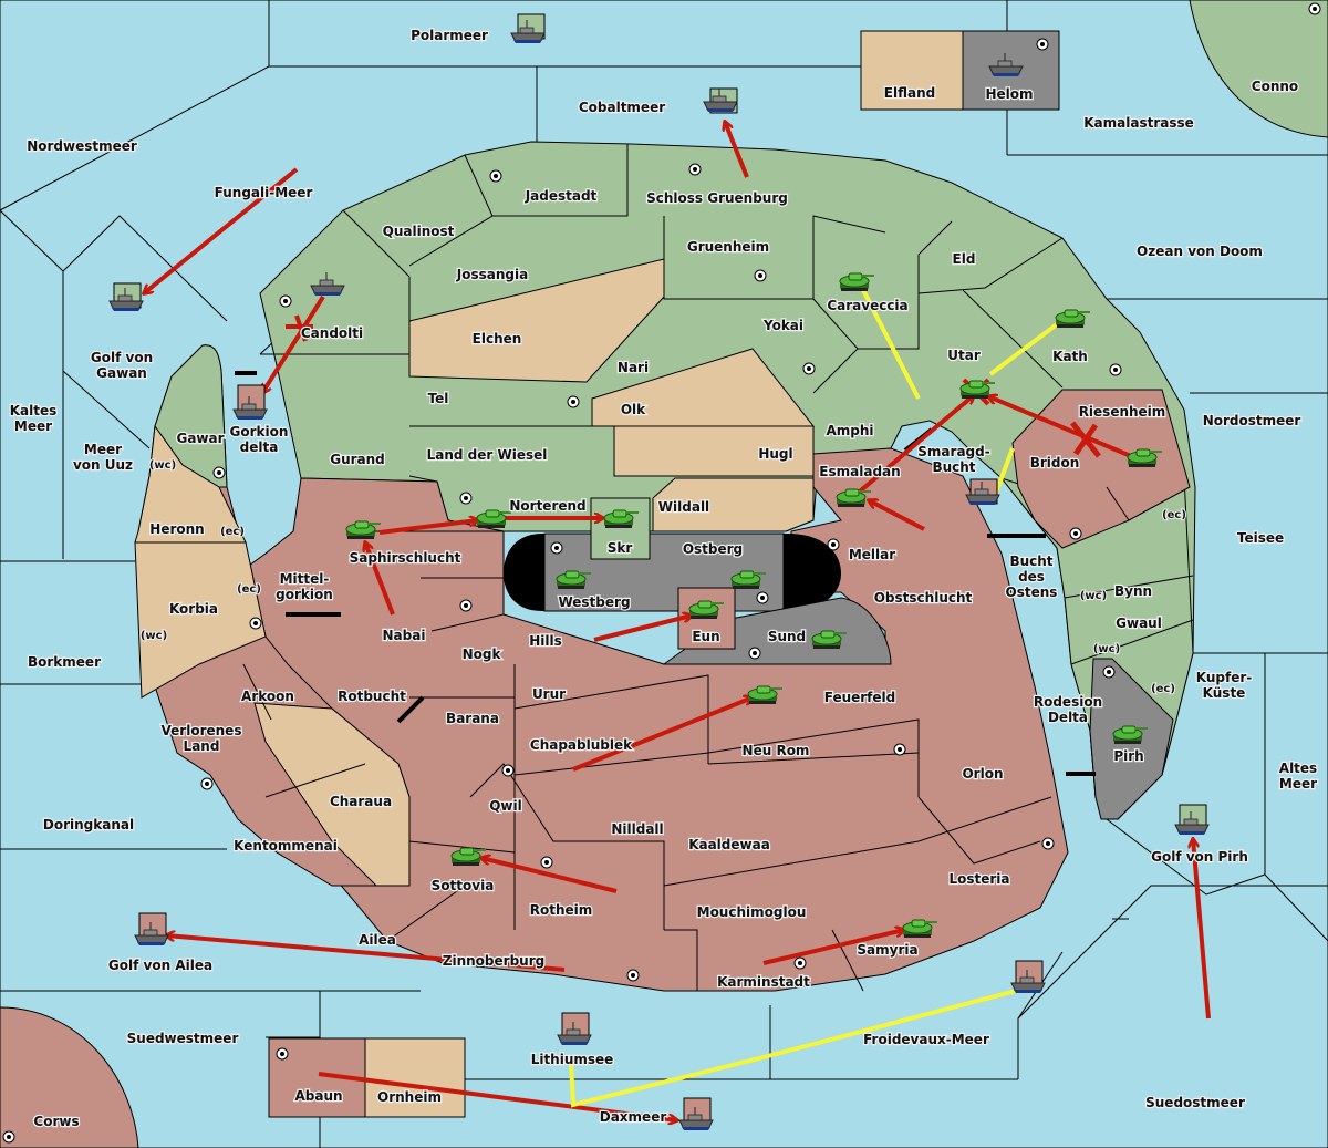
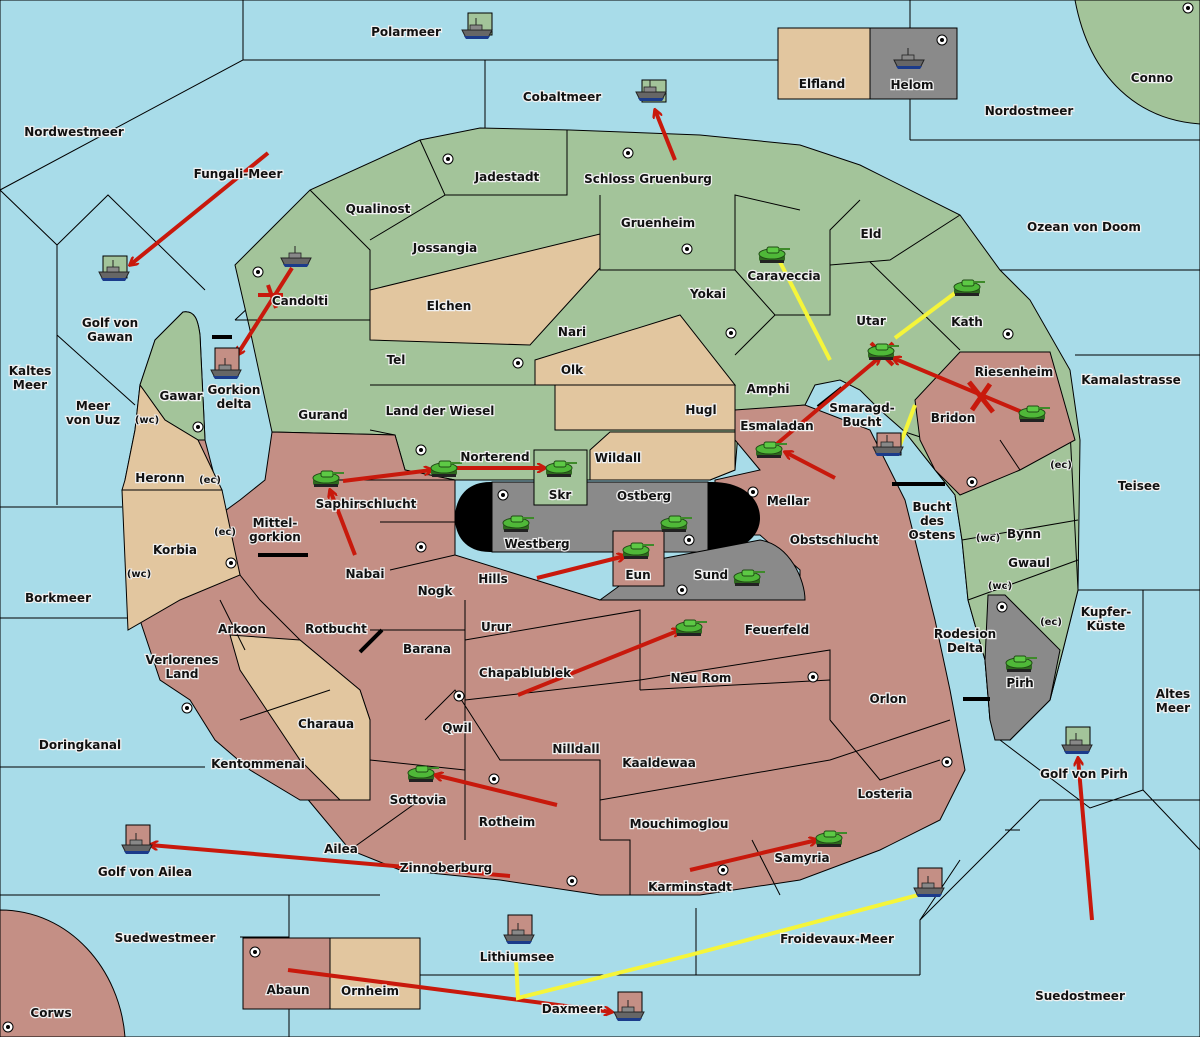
  Polarmeer
  Cobaltmeer
  Nordwestmeer
  Fungali-Meer
  Golf von Gawan
  Kaltes Meer
  Meer von Uuz
  Gorkion delta
  Mittel- gorkion
  Borkmeer
  Rotbucht
  Doringkanal
  Golf von Ailea
  Suedwestmeer
  Lithiumsee
  Daxmeer
  Froidevaux-Meer
  Suedostmeer
  Golf von Pirh
  Altes Meer
  Kupfer- Küste
  Teisee
- Nordostmeer
+ Kamalastrasse
  Ozean von Doom
- Kamalastrasse
+ Nordostmeer
  Smaragd- Bucht
  Bucht des Ostens
  Rodesion Delta
  Conno
  Elfland
  Helom
  Jadestadt
  Schloss Gruenburg
  Qualinost
  Jossangia
  Gruenheim
  Eld
  Caraveccia
  Candolti
  Elchen
  Yokai
  Utar
  Kath
  Nari
  Tel
  Olk
  Gurand
  Land der Wiesel
  Hugl
  Amphi
  Riesenheim
  Bridon
  Gawar
  Esmaladan
  Norterend
  Skr
  Wildall
  Ostberg
  Mellar
  Saphirschlucht
  Westberg
  Heronn
  Obstschlucht
  Eun
  Nabai
  Hills
  Sund
  Korbia
  Nogk
  Bynn
  Gwaul
  Urur
  Feuerfeld
  Arkoon
  Barana
  Chapablublek
  Verlorenes Land
  Neu Rom
  Orlon
  Pirh
  Charaua
  Qwil
  Nilldall
  Kaaldewaa
  Kentommenai
  Sottovia
  Losteria
  Rotheim
  Mouchimoglou
  Ailea
  Samyria
  Zinnoberburg
  Karminstadt
  Abaun
  Ornheim
  Corws
  (wc)
  (ec)
  (ec)
  (wc)
  (ec)
  (wc)
  (wc)
  (ec)
